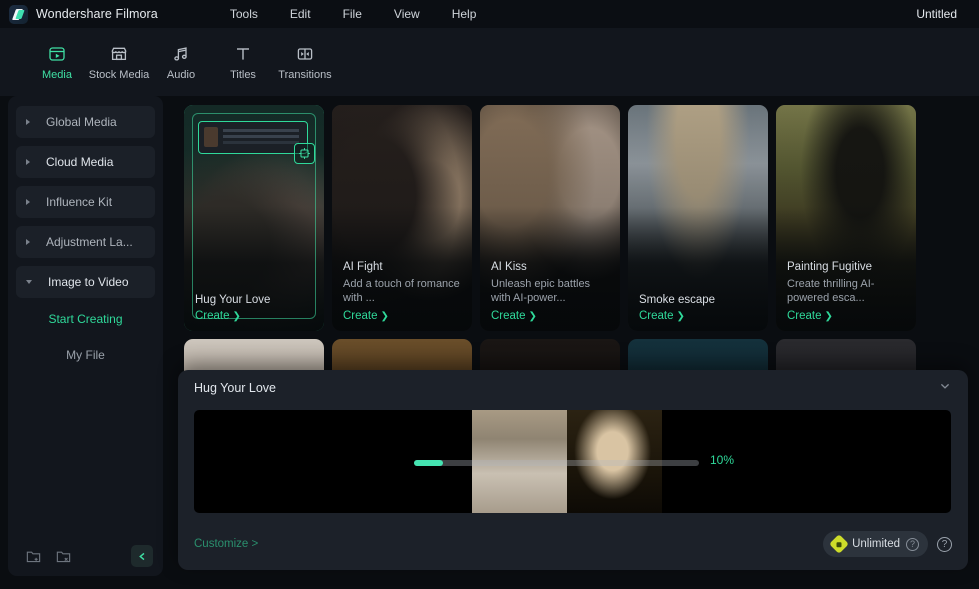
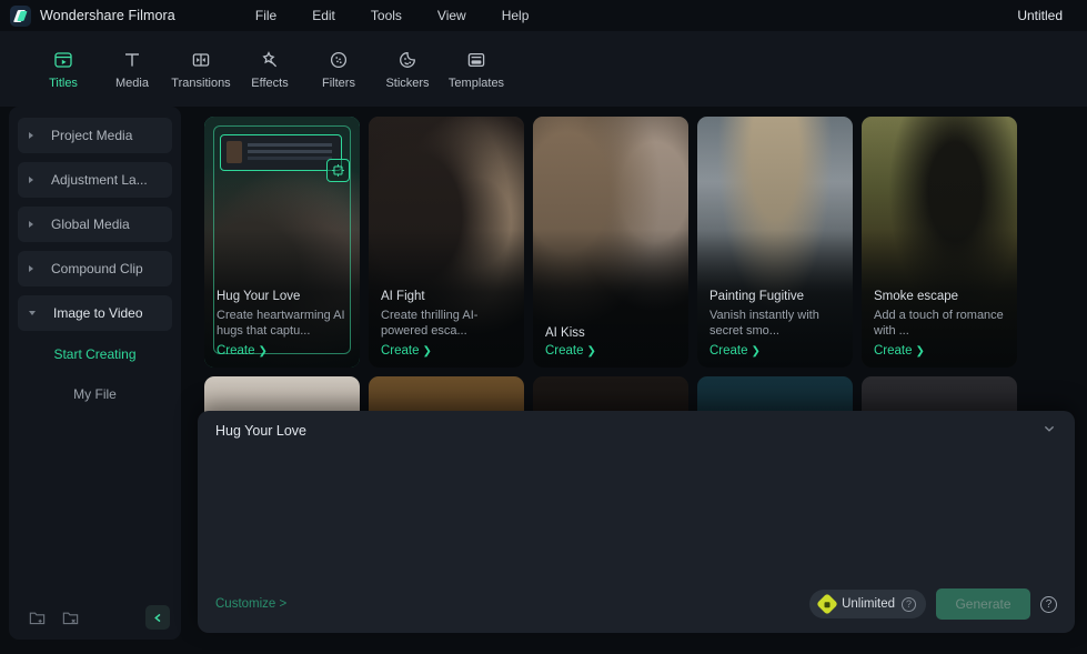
  Wondershare Filmora
- Tools
+ File
  Edit
- File
+ Tools
  View
  Help
  Untitled
- Media
+ Titles
- Stock Media
- Audio
- Titles
+ Media
  Transitions
+ Effects
+ Filters
+ Stickers
+ Templates
+ Project Media
- Global Media
+ Adjustment La...
- Cloud Media
- Influence Kit
- Adjustment La...
+ Global Media
+ Compound Clip
  Image to Video
  Start Creating
  My File
  Hug Your Love
+ Create heartwarming AI hugs that captu...
  Create
  ❯
  AI Fight
- Add a touch of romance with ...
+ Create thrilling AI-powered esca...
  Create
  ❯
  AI Kiss
- Unleash epic battles with AI-power...
  Create
  ❯
- Smoke escape
+ Painting Fugitive
+ Vanish instantly with secret smo...
  Create
  ❯
- Painting Fugitive
+ Smoke escape
- Create thrilling AI-powered esca...
+ Add a touch of romance with ...
  Create
  ❯
  Hug Your Love
- 10%
  Customize >
  Unlimited
  ?
+ Generate
  ?
